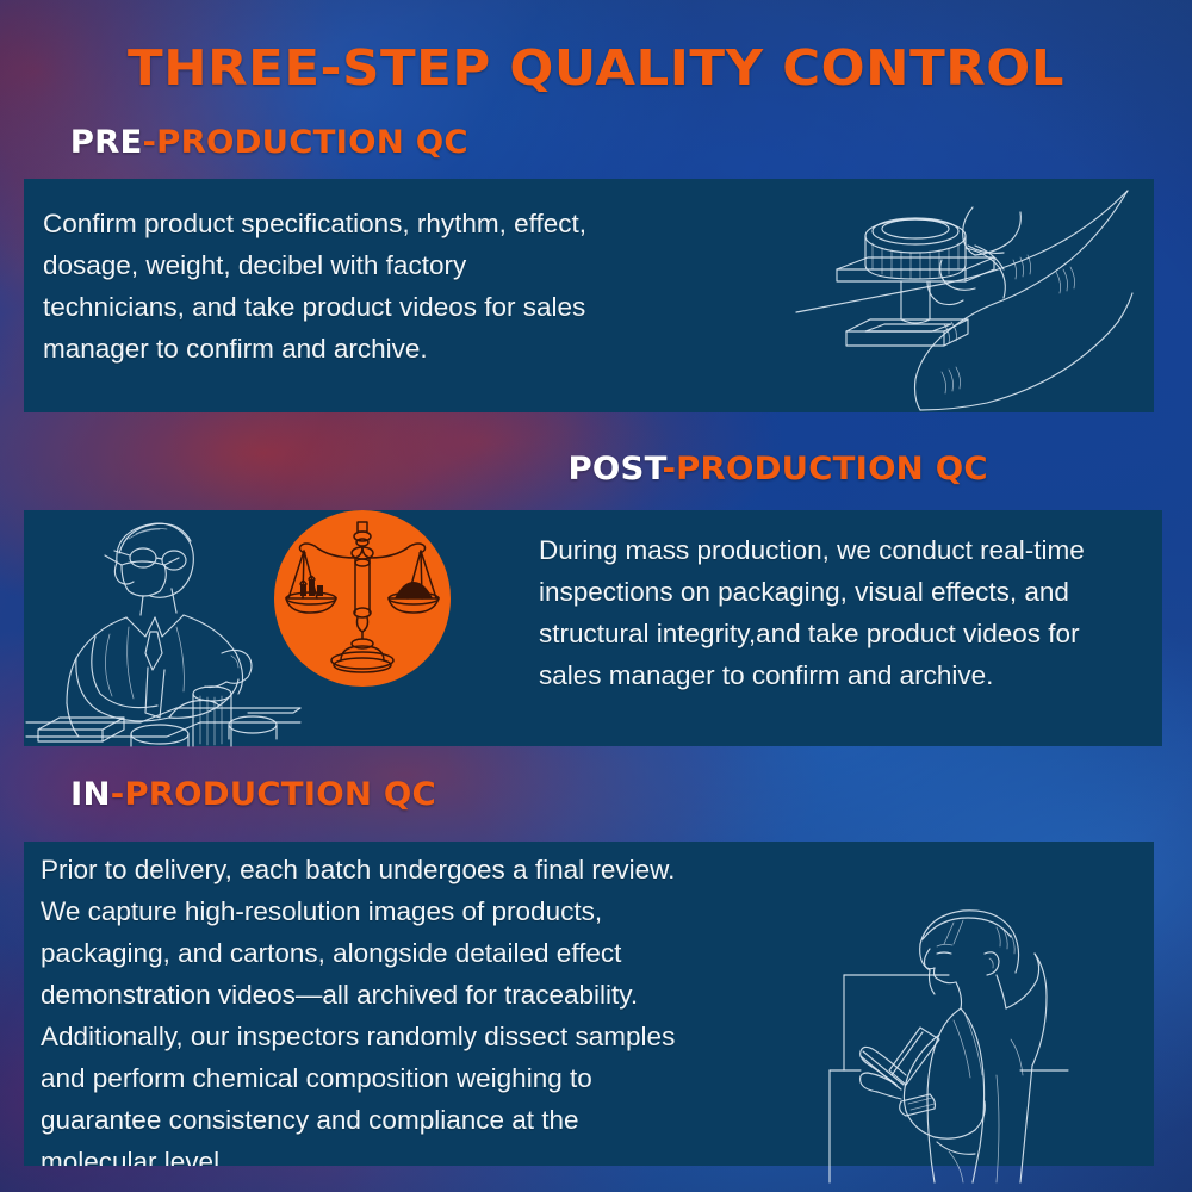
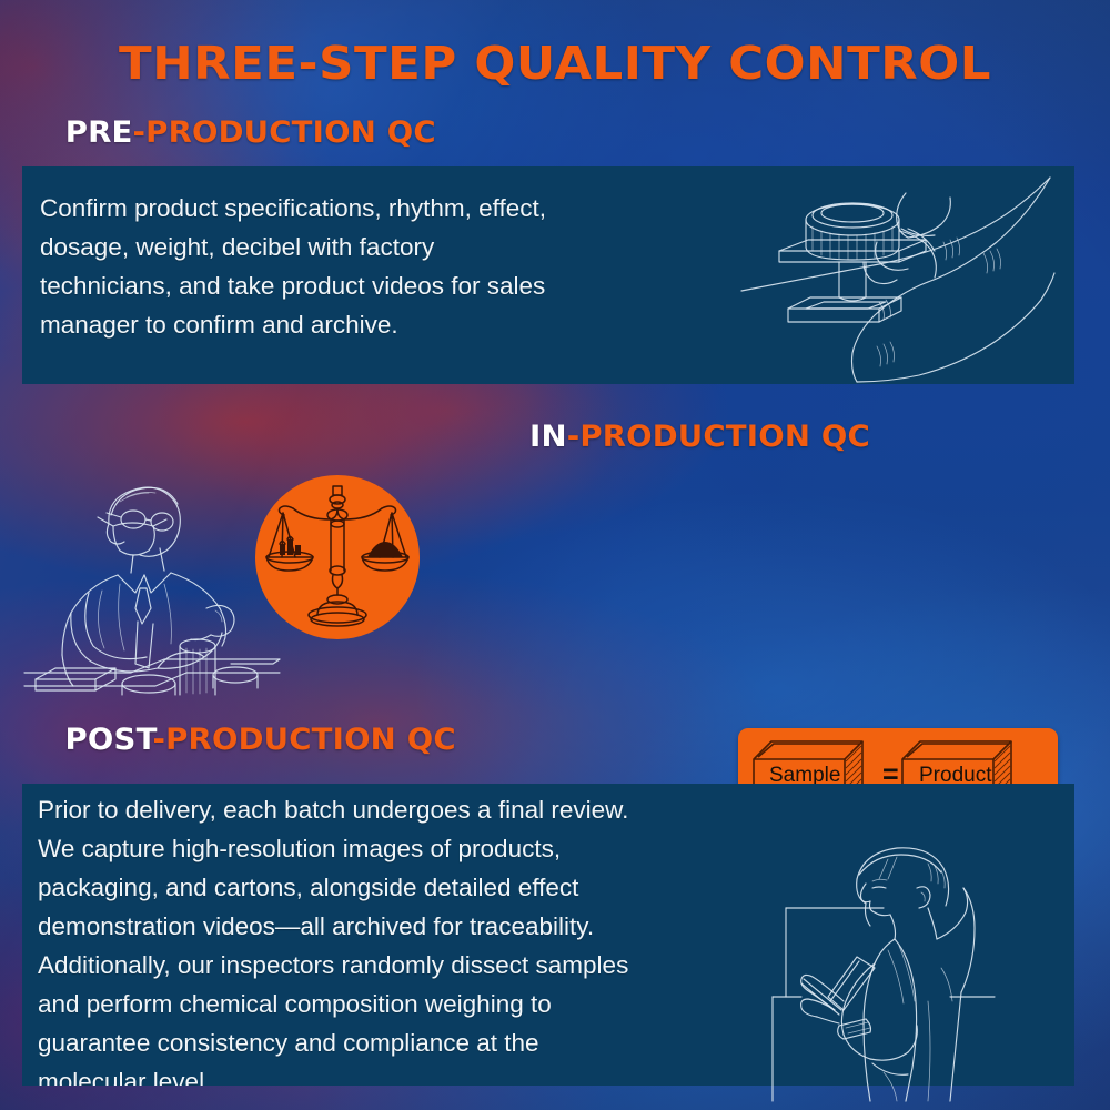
  THREE-STEP QUALITY CONTROL
  PRE-PRODUCTION QC
  Confirm product specifications, rhythm, effect,
  dosage, weight, decibel with factory
  technicians, and take product videos for sales
  manager to confirm and archive.
- POST-PRODUCTION QC
+ IN-PRODUCTION QC
- During mass production, we conduct real-time
- inspections on packaging, visual effects, and
- structural integrity,and take product videos for
- sales manager to confirm and archive.
- IN-PRODUCTION QC
+ POST-PRODUCTION QC
+ Sample
+ =
+ Product
  Prior to delivery, each batch undergoes a final review.
  We capture high-resolution images of products,
  packaging, and cartons, alongside detailed effect
  demonstration videos—all archived for traceability.
  Additionally, our inspectors randomly dissect samples
  and perform chemical composition weighing to
  guarantee consistency and compliance at the
  molecular level.
